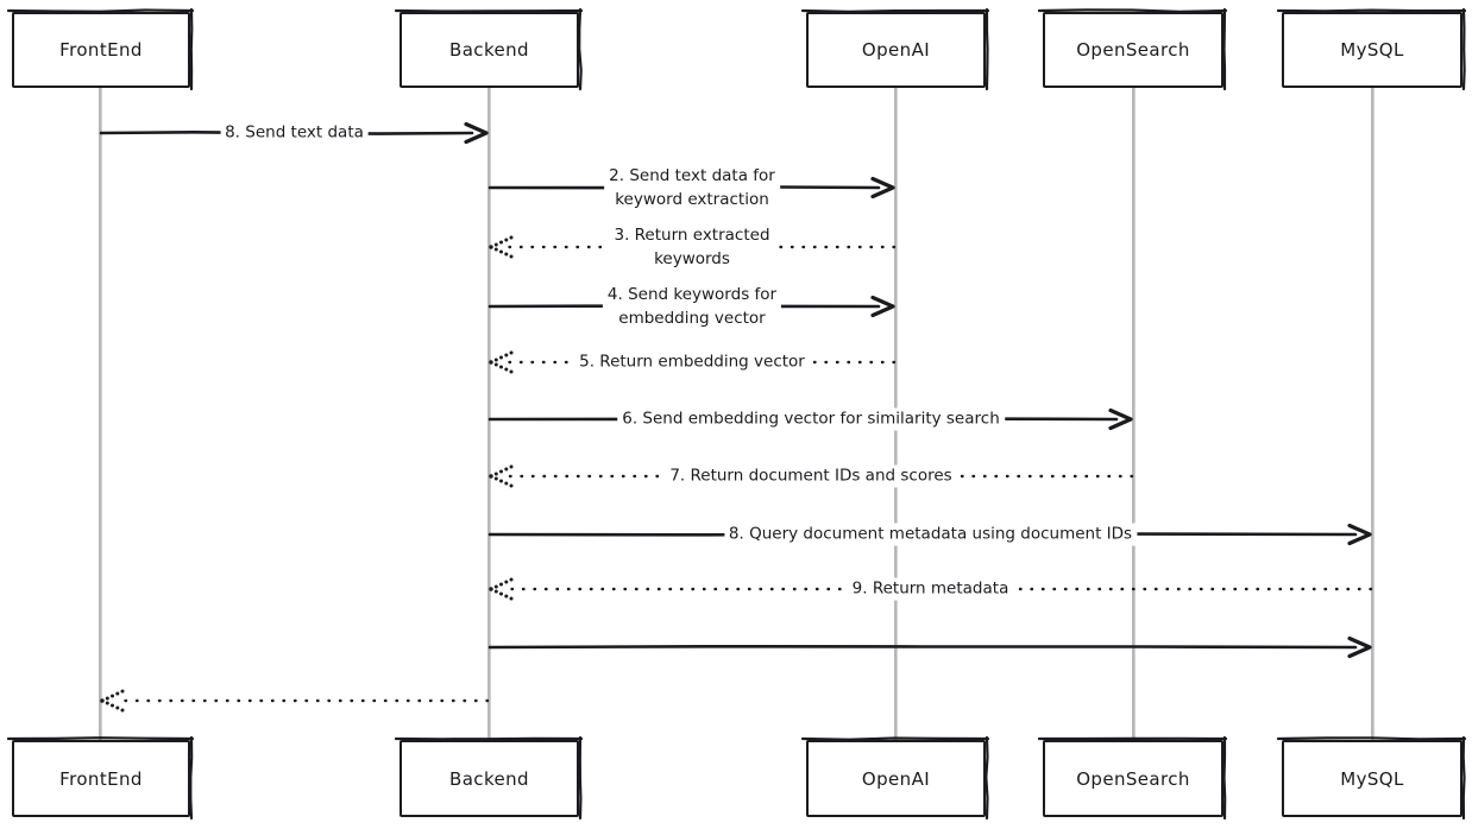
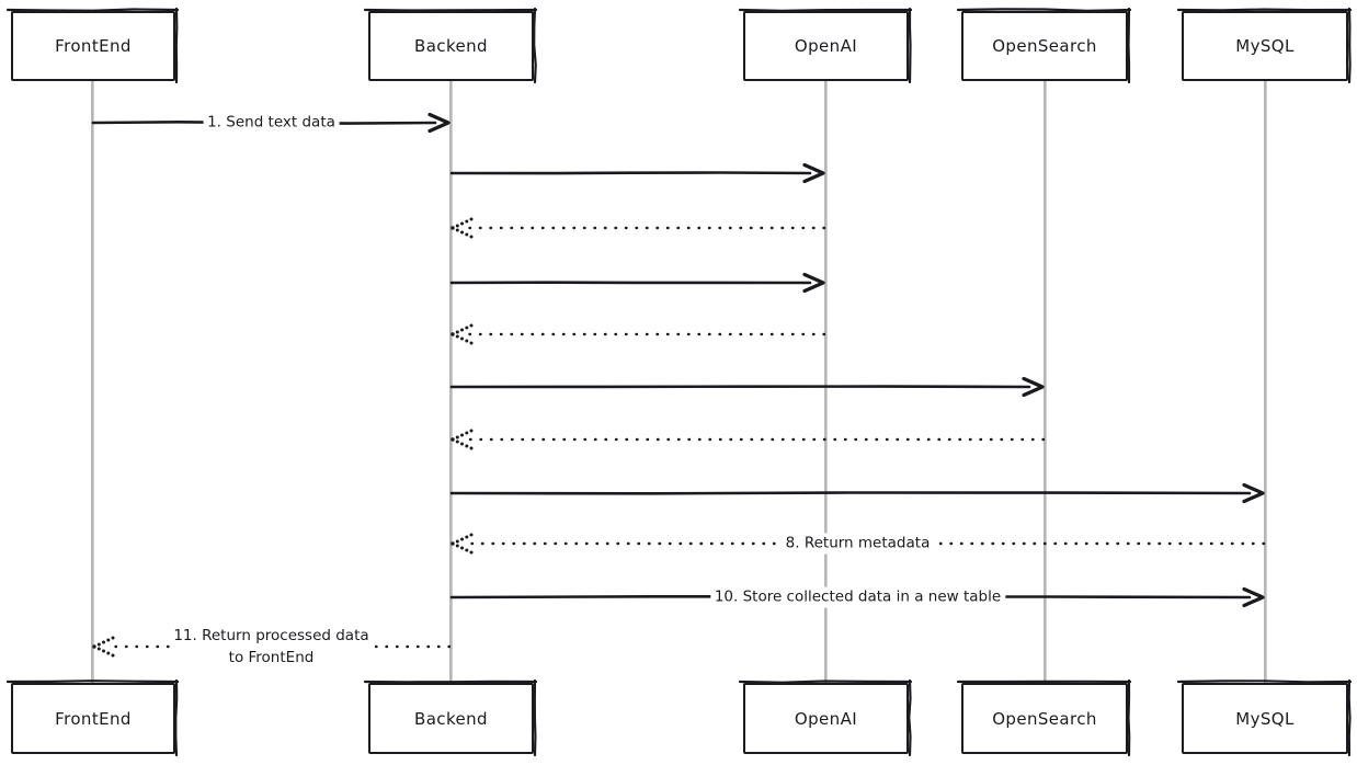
  FrontEnd
  FrontEnd
  Backend
  Backend
  OpenAI
  OpenAI
  OpenSearch
  OpenSearch
  MySQL
  MySQL
- 8. Send text data
+ 1. Send text data
- 2. Send text data for
- keyword extraction
- 3. Return extracted
- keywords
- 4. Send keywords for
- embedding vector
- 5. Return embedding vector
- 6. Send embedding vector for similarity search
- 7. Return document IDs and scores
- 8. Query document metadata using document IDs
- 9. Return metadata
+ 8. Return metadata
+ 10. Store collected data in a new table
+ 11. Return processed data
+ to FrontEnd
